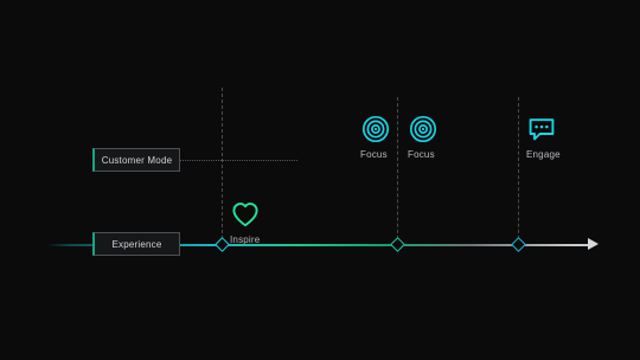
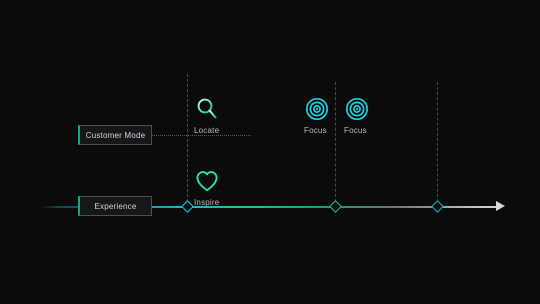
  Customer Mode
  Experience
+ Locate
  Inspire
  Focus
  Focus
- Engage
